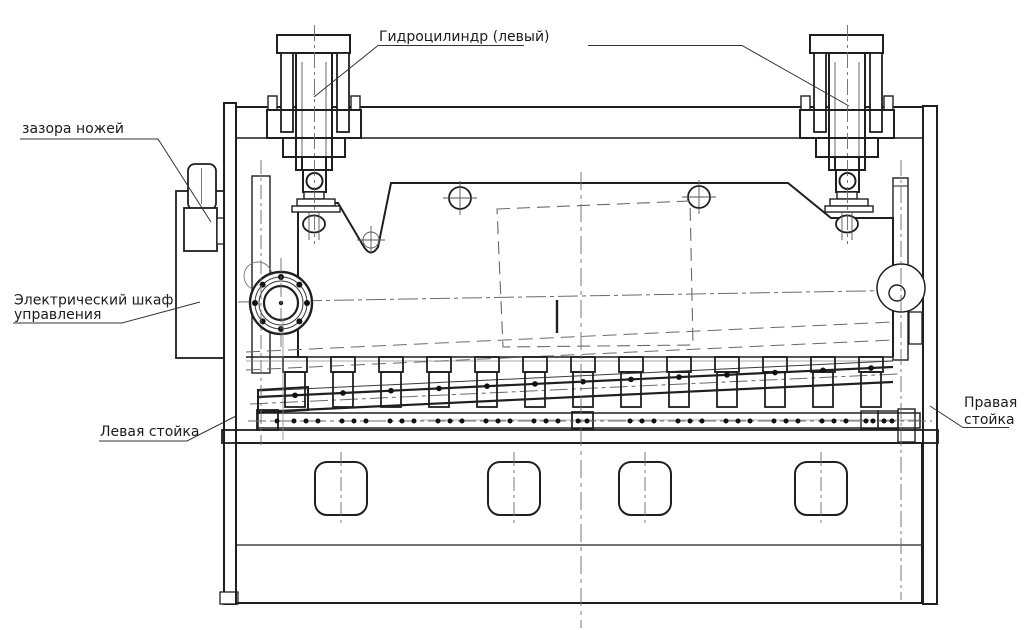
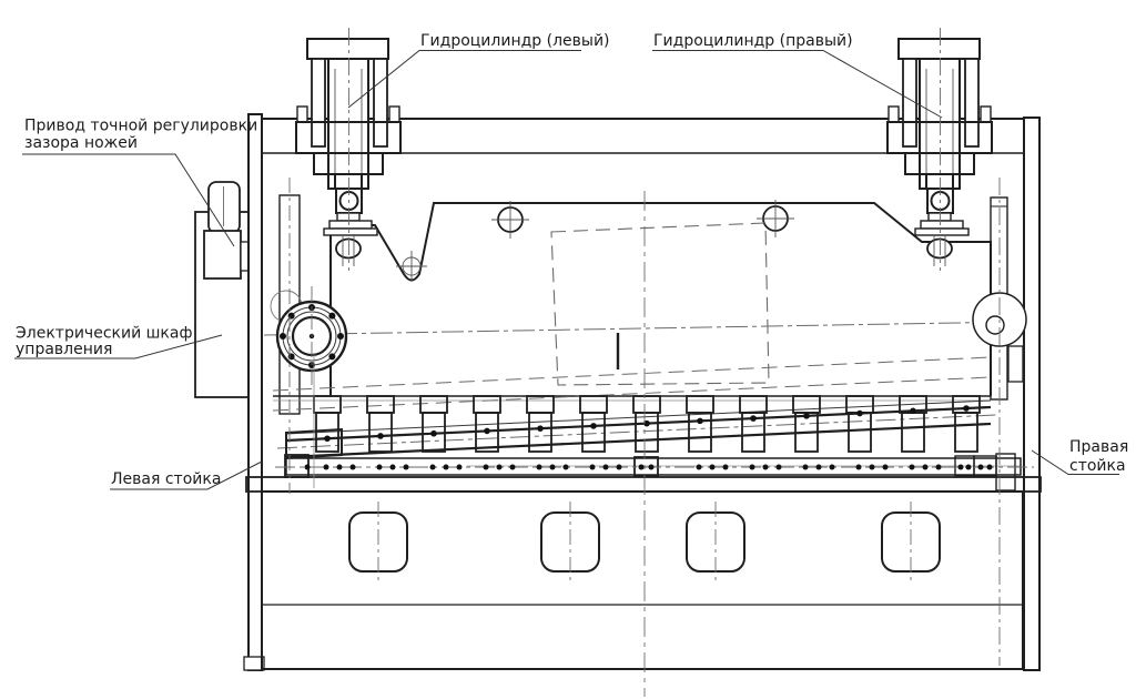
  Гидроцилиндр (левый)
+ Гидроцилиндр (правый)
+ Привод точной регулировки
  зазора ножей
  Электрический шкаф
  управления
  Левая стойка
  Правая
  стойка
